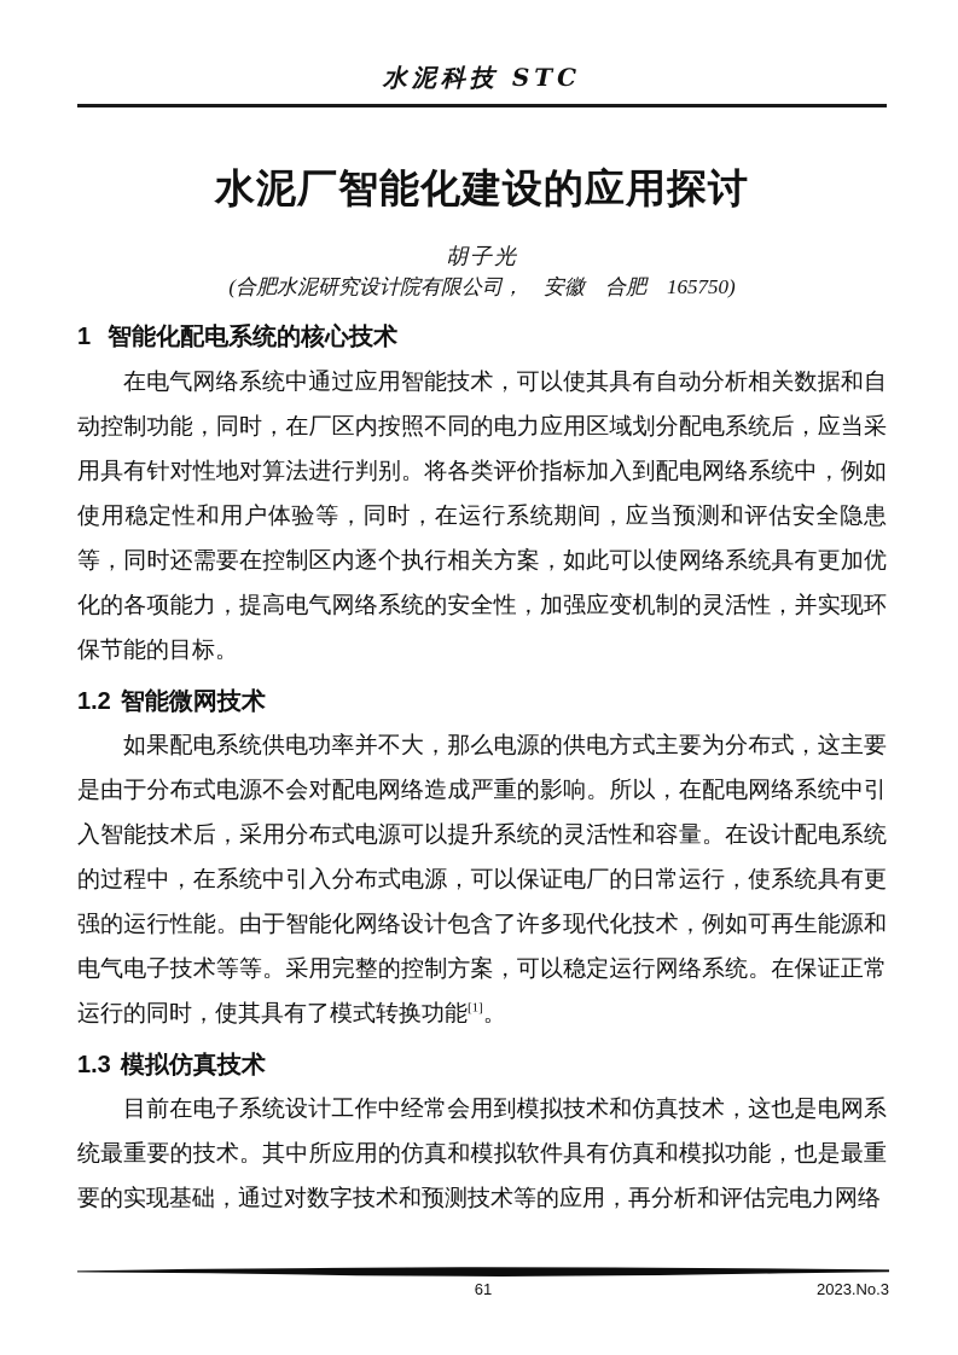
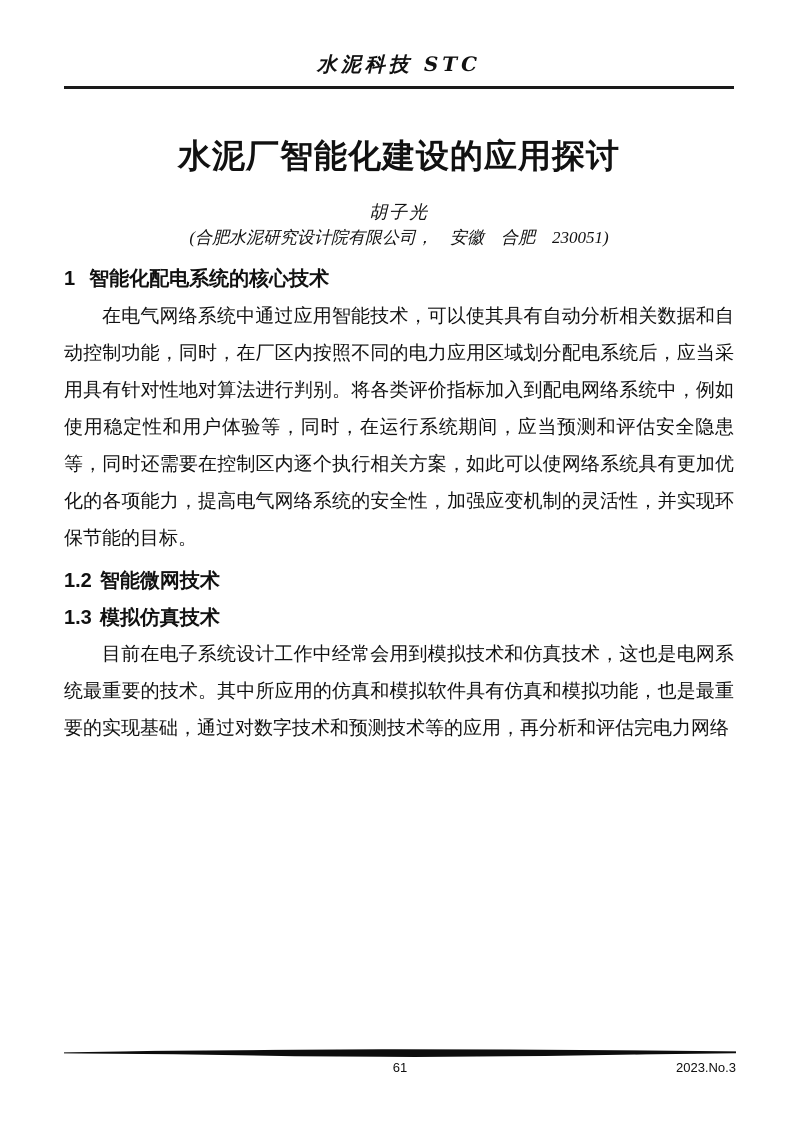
  水泥科技 STC
  水泥厂智能化建设的应用探讨
  胡子光
- (合肥水泥研究设计院有限公司， 安徽 合肥 165750)
+ (合肥水泥研究设计院有限公司， 安徽 合肥 230051)
  1 智能化配电系统的核心技术
  在电气网络系统中通过应用智能技术，可以使其具有自动分析相关数据和自动控制功能，同时，在厂区内按照不同的电力应用区域划分配电系统后，应当采用具有针对性地对算法进行判别。将各类评价指标加入到配电网络系统中，例如使用稳定性和用户体验等，同时，在运行系统期间，应当预测和评估安全隐患等，同时还需要在控制区内逐个执行相关方案，如此可以使网络系统具有更加优化的各项能力，提高电气网络系统的安全性，加强应变机制的灵活性，并实现环保节能的目标。
  1.2 智能微网技术
- 如果配电系统供电功率并不大，那么电源的供电方式主要为分布式，这主要是由于分布式电源不会对配电网络造成严重的影响。所以，在配电网络系统中引入智能技术后，采用分布式电源可以提升系统的灵活性和容量。在设计配电系统的过程中，在系统中引入分布式电源，可以保证电厂的日常运行，使系统具有更强的运行性能。由于智能化网络设计包含了许多现代化技术，例如可再生能源和电气电子技术等等。采用完整的控制方案，可以稳定运行网络系统。在保证正常运行的同时，使其具有了模式转换功能[1]。
  1.3 模拟仿真技术
  目前在电子系统设计工作中经常会用到模拟技术和仿真技术，这也是电网系统最重要的技术。其中所应用的仿真和模拟软件具有仿真和模拟功能，也是最重要的实现基础，通过对数字技术和预测技术等的应用，再分析和评估完电力网络
  61
  2023.No.3
